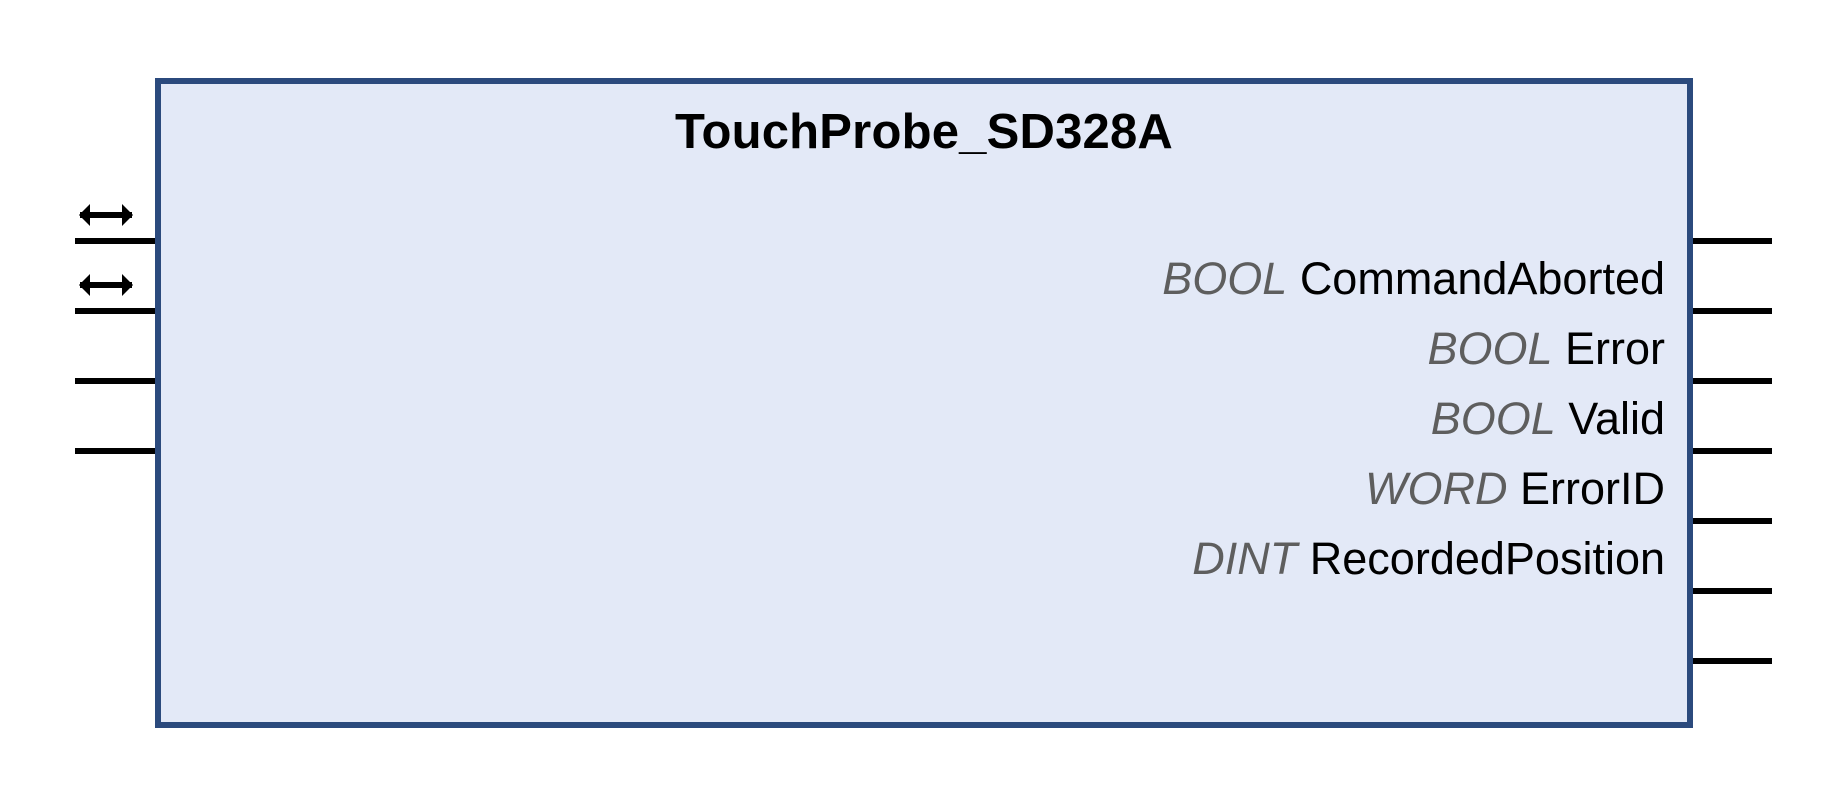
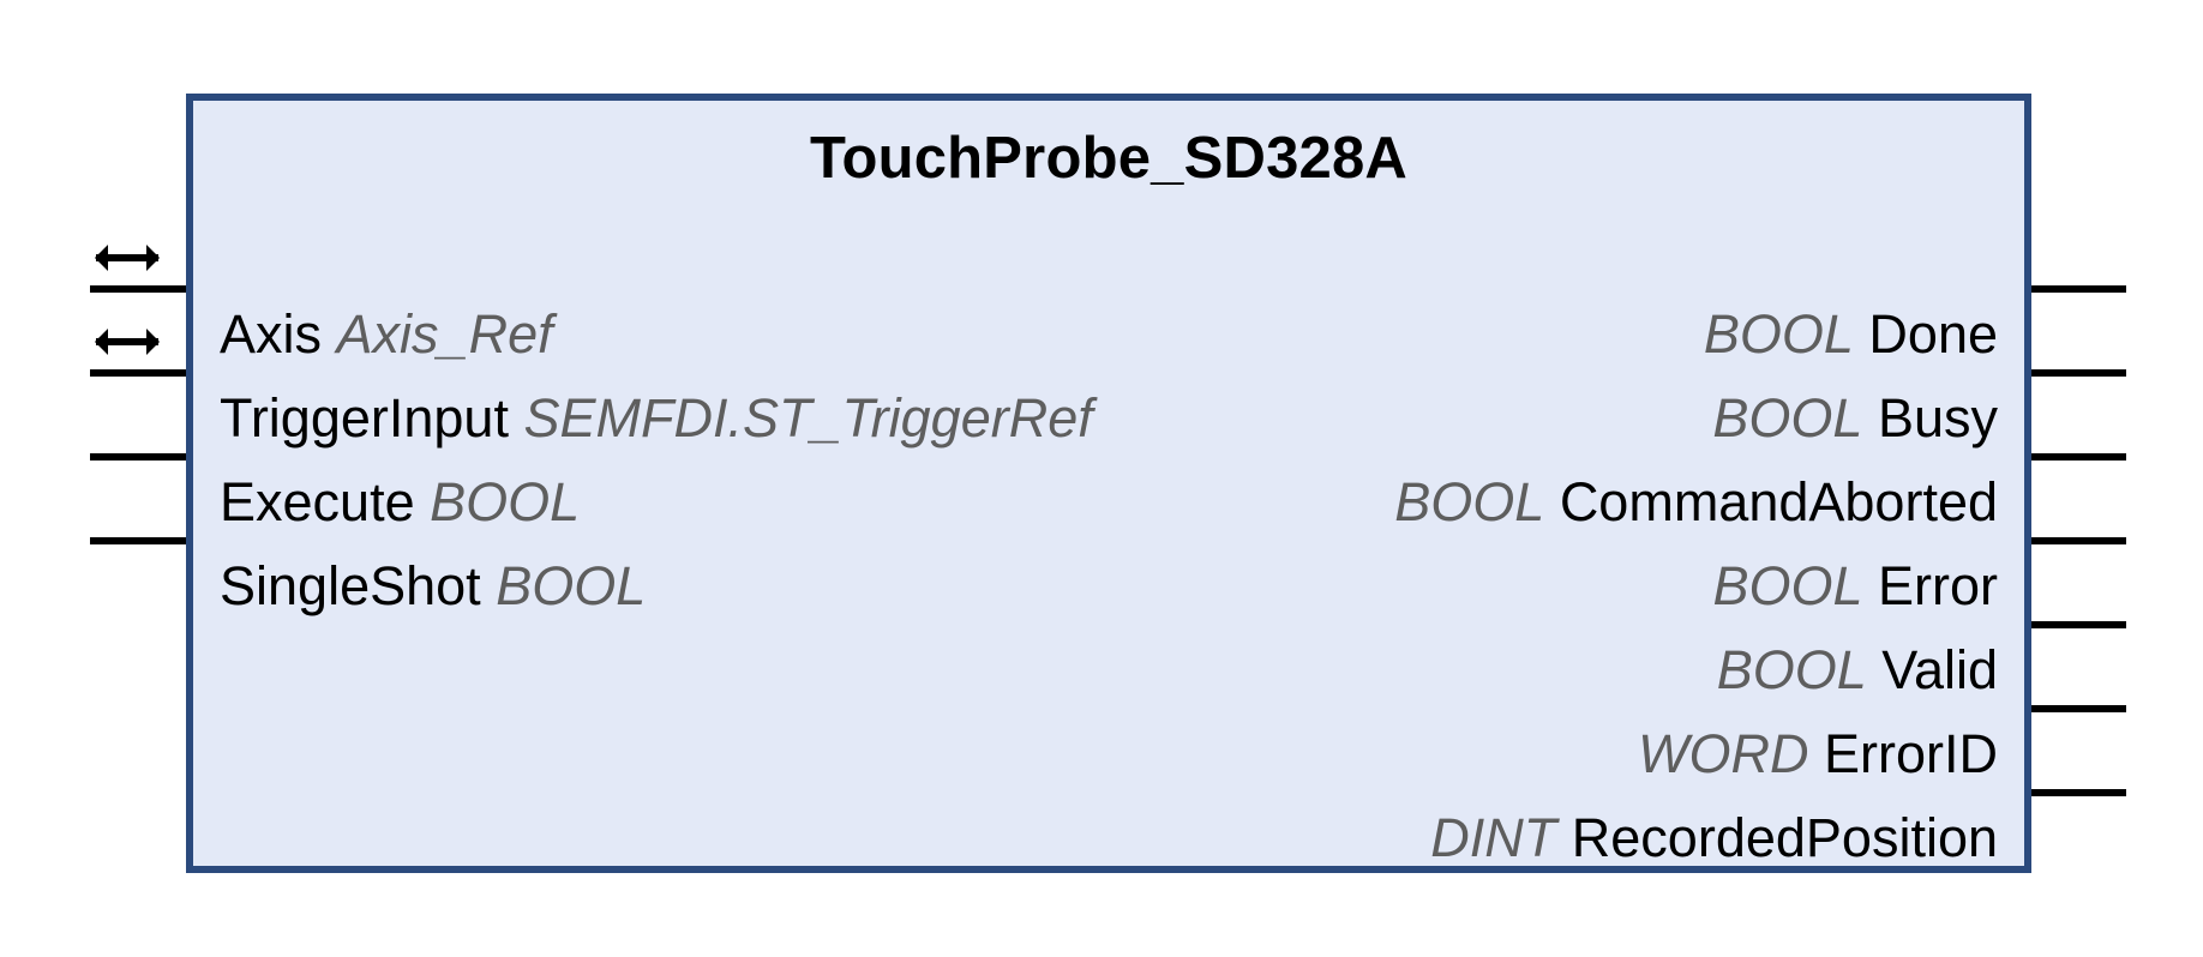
  TouchProbe_SD328A
+ Axis Axis_Ref
+ TriggerInput SEMFDI.ST_TriggerRef
+ Execute BOOL
+ SingleShot BOOL
+ BOOL Done
+ BOOL Busy
  BOOL CommandAborted
  BOOL Error
  BOOL Valid
  WORD ErrorID
  DINT RecordedPosition
